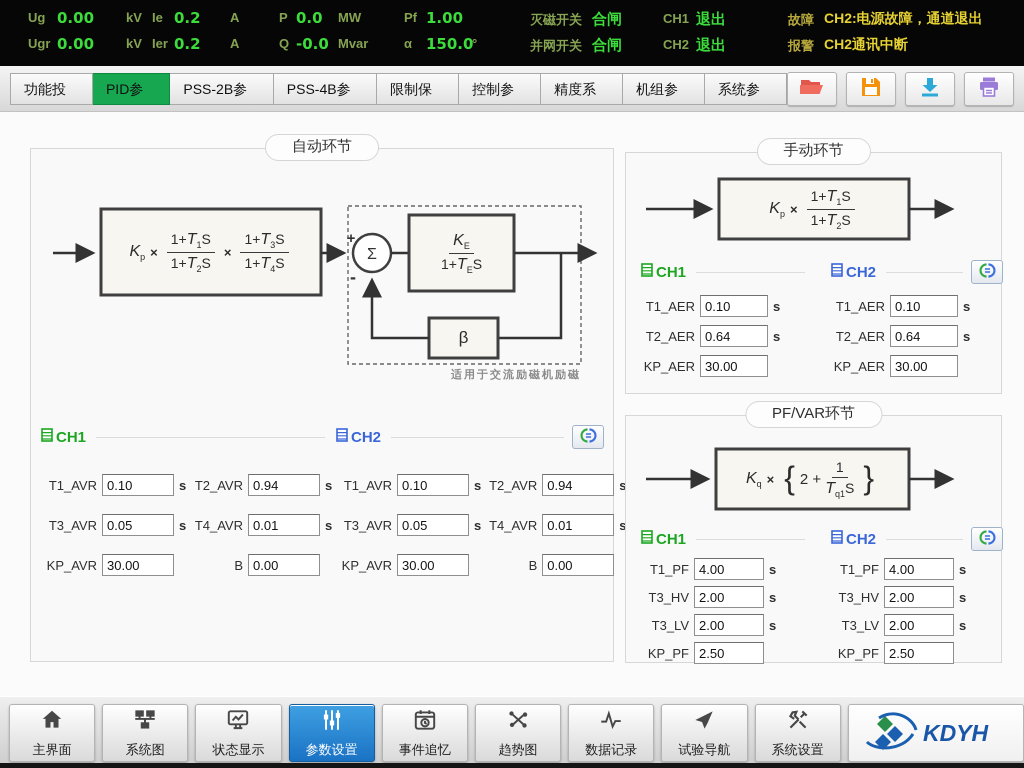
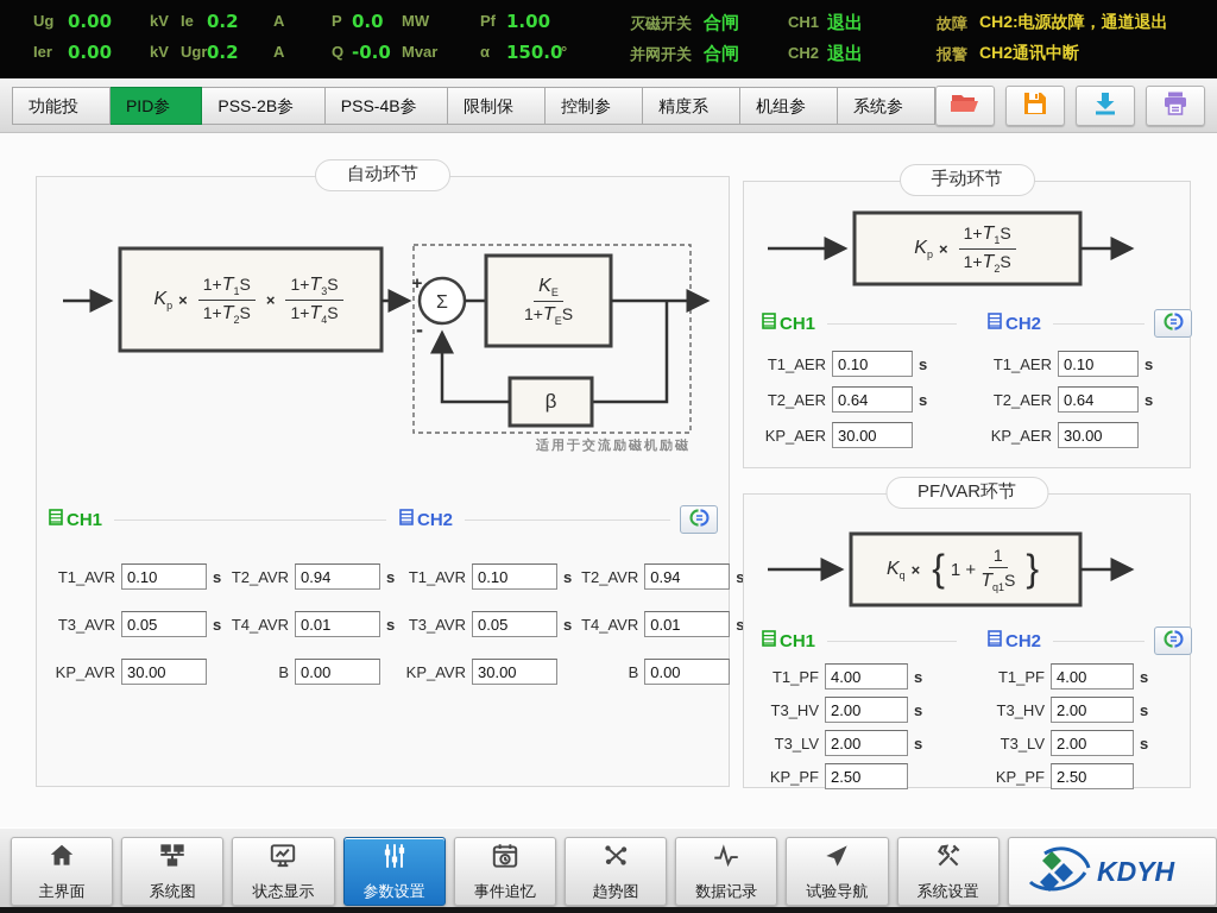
  Ug
  0.00
  kV
  Ie
  0.2
  A
  P
  0.0
  MW
  Pf
  1.00
- Ugr
+ Ier
  0.00
  kV
- Ier
+ Ugr
  0.2
  A
  Q
  -0.0
  Mvar
  α
  150.0
  °
  灭磁开关
  合闸
  并网开关
  合闸
  CH1
  退出
  CH2
  退出
  故障
  CH2:电源故障，通道退出
  报警
  CH2通讯中断
  功能投
  PID参
  PSS-2B参
  PSS-4B参
  限制保
  控制参
  精度系
  机组参
  系统参
  自动环节
  Σ
  +
  -
  Kp
  ×
  1+T1S
  1+T2S
  ×
  1+T3S
  1+T4S
  KE
  1+TES
  β
  适用于交流励磁机励磁
  CH1
  T1_AVR
  0.10
  s
  T2_AVR
  0.94
  s
  T3_AVR
  0.05
  s
  T4_AVR
  0.01
  s
  KP_AVR
  30.00
  B
  0.00
  CH2
  T1_AVR
  0.10
  s
  T2_AVR
  0.94
  s
  T3_AVR
  0.05
  s
  T4_AVR
  0.01
  s
  KP_AVR
  30.00
  B
  0.00
  手动环节
  Kp
  ×
  1+T1S
  1+T2S
  CH1
  T1_AER
  0.10
  s
  T2_AER
  0.64
  s
  KP_AER
  30.00
  CH2
  T1_AER
  0.10
  s
  T2_AER
  0.64
  s
  KP_AER
  30.00
  PF/VAR环节
  Kq
  ×
  {
- 2 +
+ 1 +
  1
  Tq1S
  }
  CH1
  T1_PF
  4.00
  s
  T3_HV
  2.00
  s
  T3_LV
  2.00
  s
  KP_PF
  2.50
  CH2
  T1_PF
  4.00
  s
  T3_HV
  2.00
  s
  T3_LV
  2.00
  s
  KP_PF
  2.50
  主界面
  系统图
  状态显示
  参数设置
  事件追忆
  趋势图
  数据记录
  试验导航
  系统设置
  KDYH
